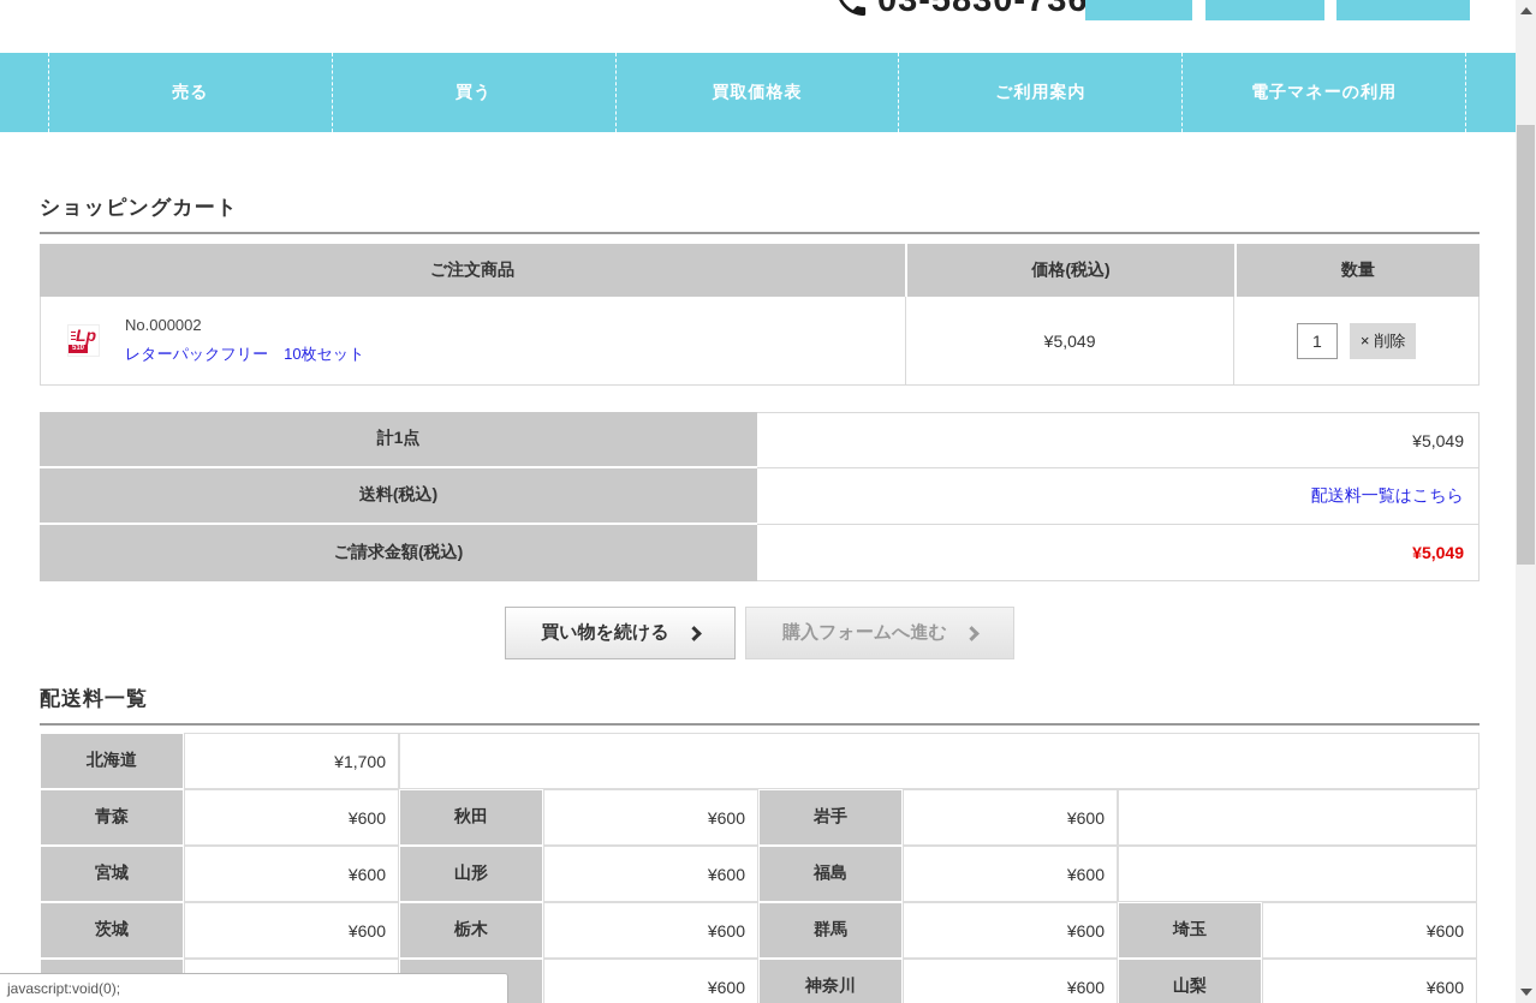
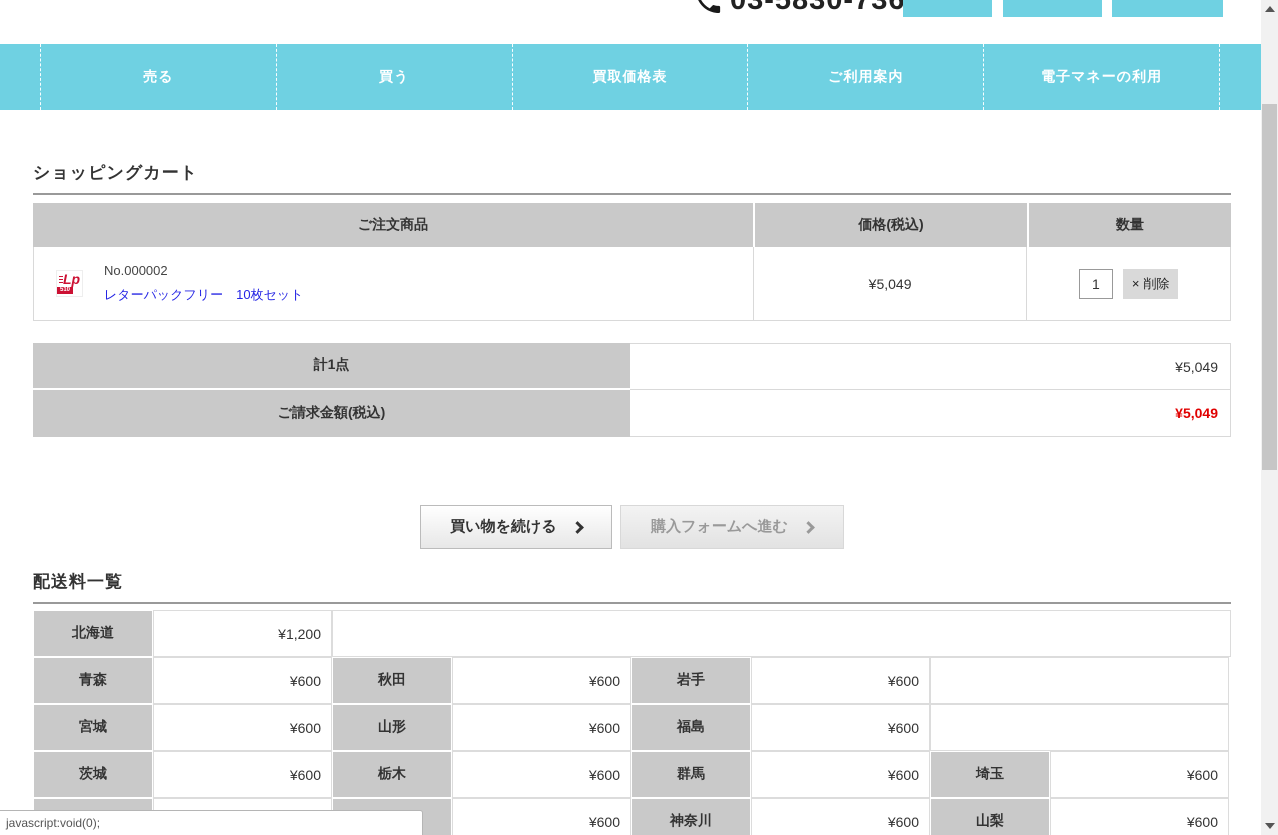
  03-5830-736
  売る
  買う
  買取価格表
  ご利用案内
  電子マネーの利用
  ショッピングカート
  ご注文商品
  価格(税込)
  数量
  Lp
  No.000002
  レターパックフリー 10枚セット
  ¥5,049
  1
  ×
  削除
  計1点
  ¥5,049
- 送料(税込)
- 配送料一覧はこちら
  ご請求金額(税込)
  ¥5,049
  買い物を続ける
  購入フォームへ進む
  配送料一覧
  北海道
- ¥1,700
+ ¥1,200
  青森
  ¥600
  秋田
  ¥600
  岩手
  ¥600
  宮城
  ¥600
  山形
  ¥600
  福島
  ¥600
  茨城
  ¥600
  栃木
  ¥600
  群馬
  ¥600
  埼玉
  ¥600
  ¥600
  神奈川
  ¥600
  山梨
  ¥600
  javascript:void(0);
